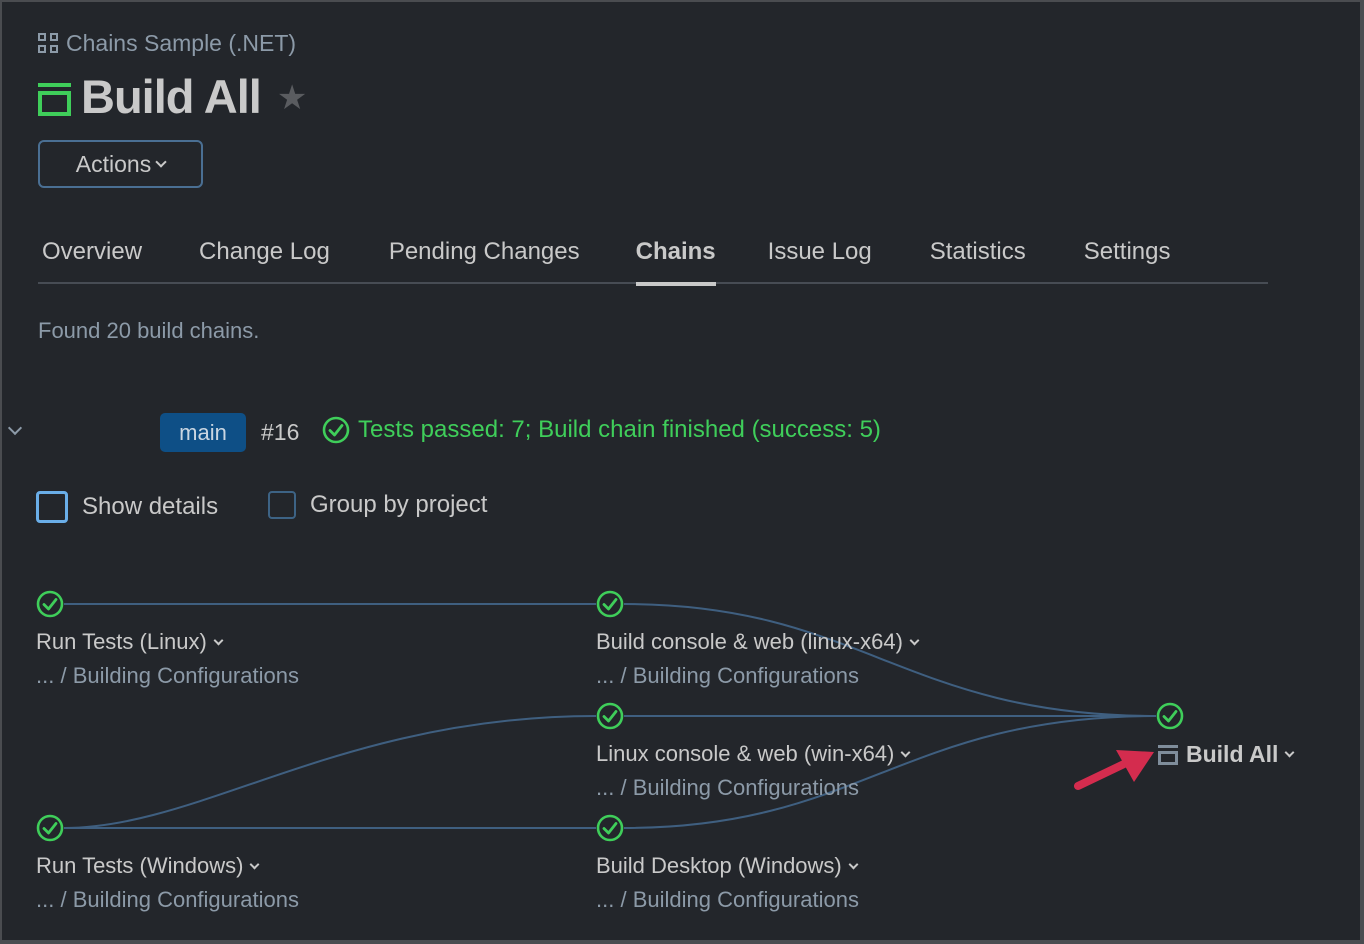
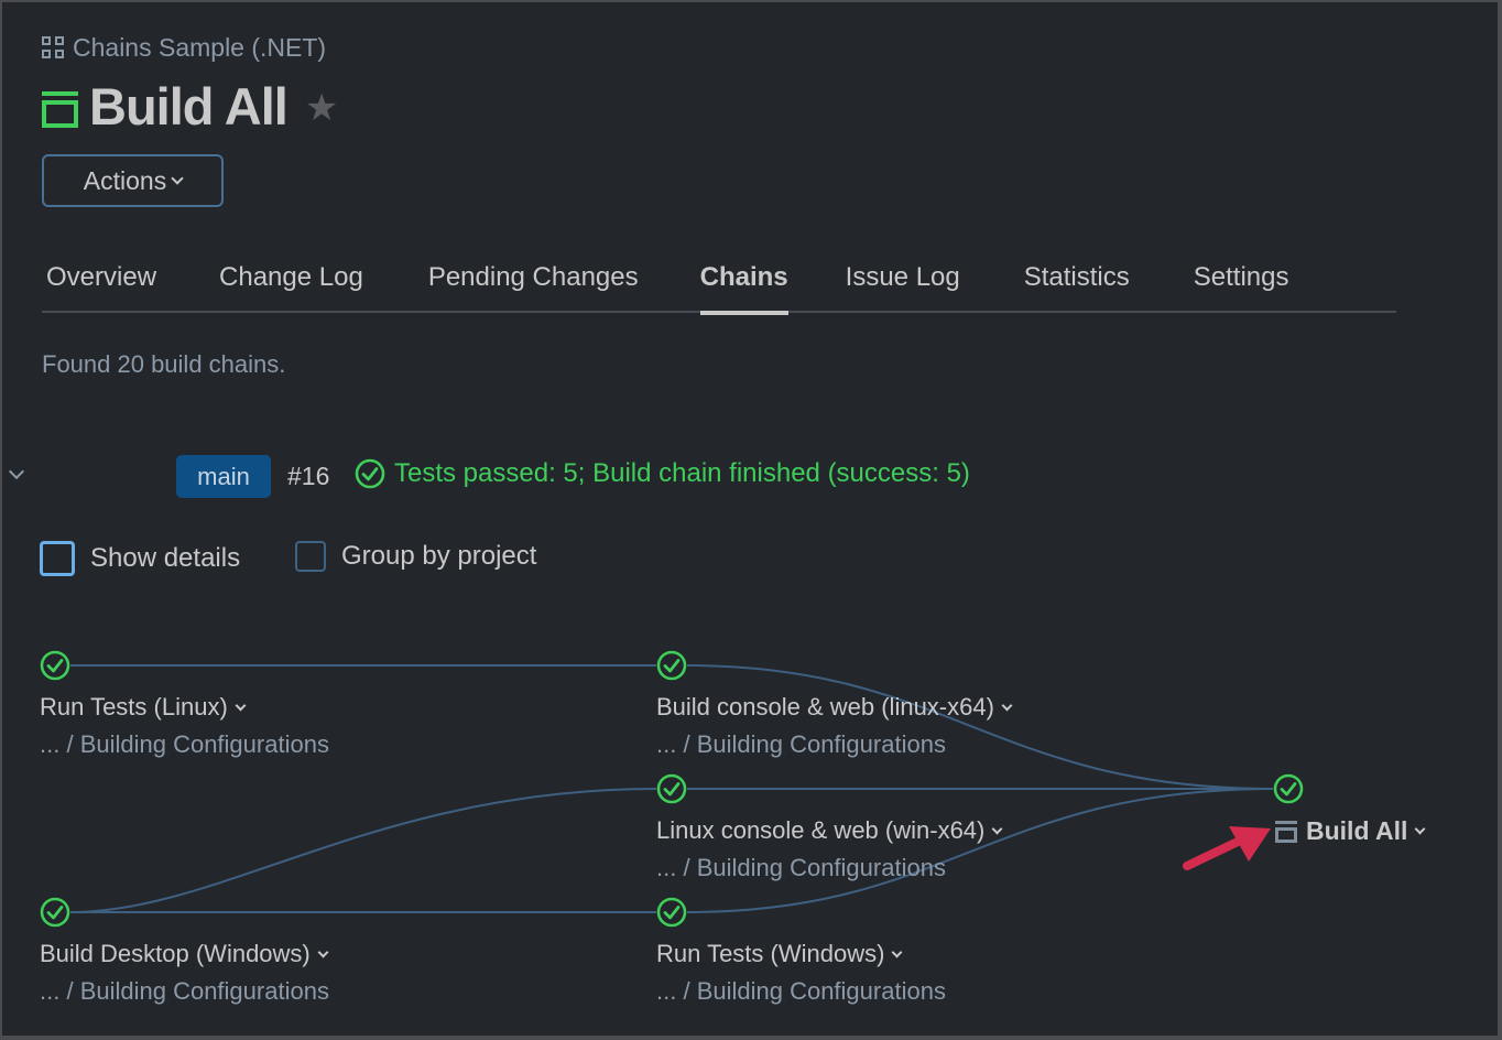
  Chains Sample (.NET)
  Build All
  ★
  Actions
  Overview
  Change Log
  Pending Changes
  Chains
  Issue Log
  Statistics
  Settings
  Found 20 build chains.
  main
  #16
- Tests passed: 7; Build chain finished (success: 5)
+ Tests passed: 5; Build chain finished (success: 5)
  Show details
  Group by project
  Run Tests (Linux)
  ... / Building Configurations
  Build console & web (linux-x64)
  ... / Building Configurations
  Linux console & web (win-x64)
  ... / Building Configurations
- Run Tests (Windows)
+ Build Desktop (Windows)
  ... / Building Configurations
- Build Desktop (Windows)
+ Run Tests (Windows)
  ... / Building Configurations
  Build All
